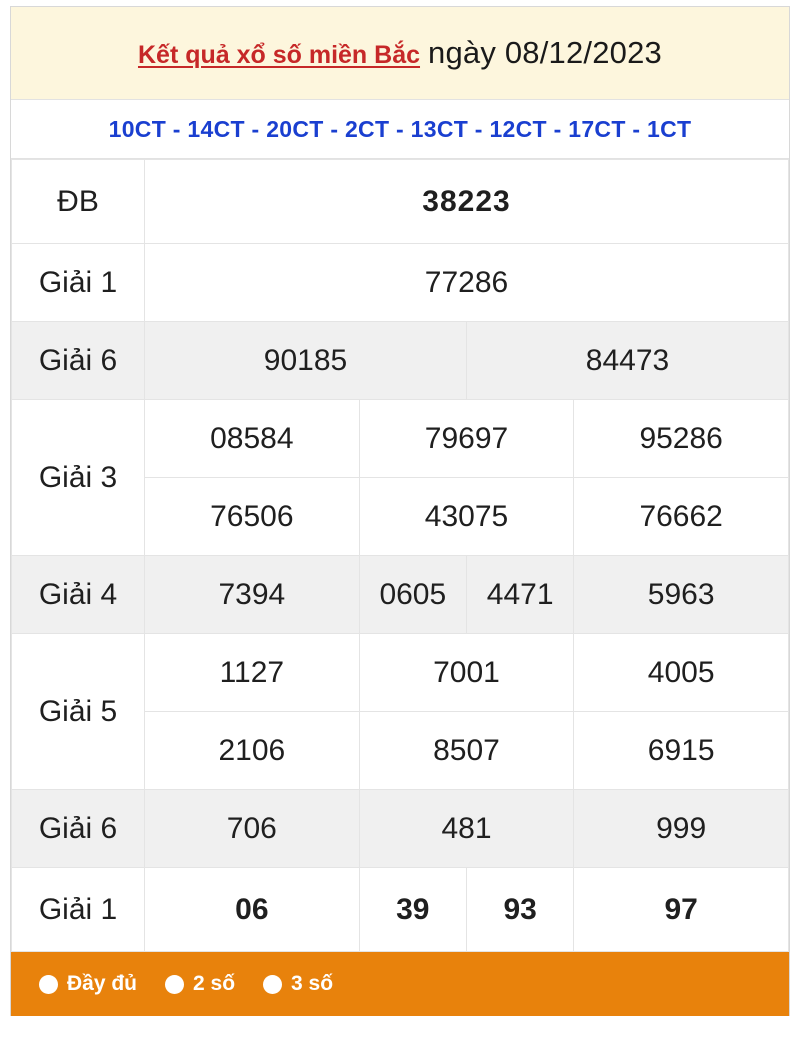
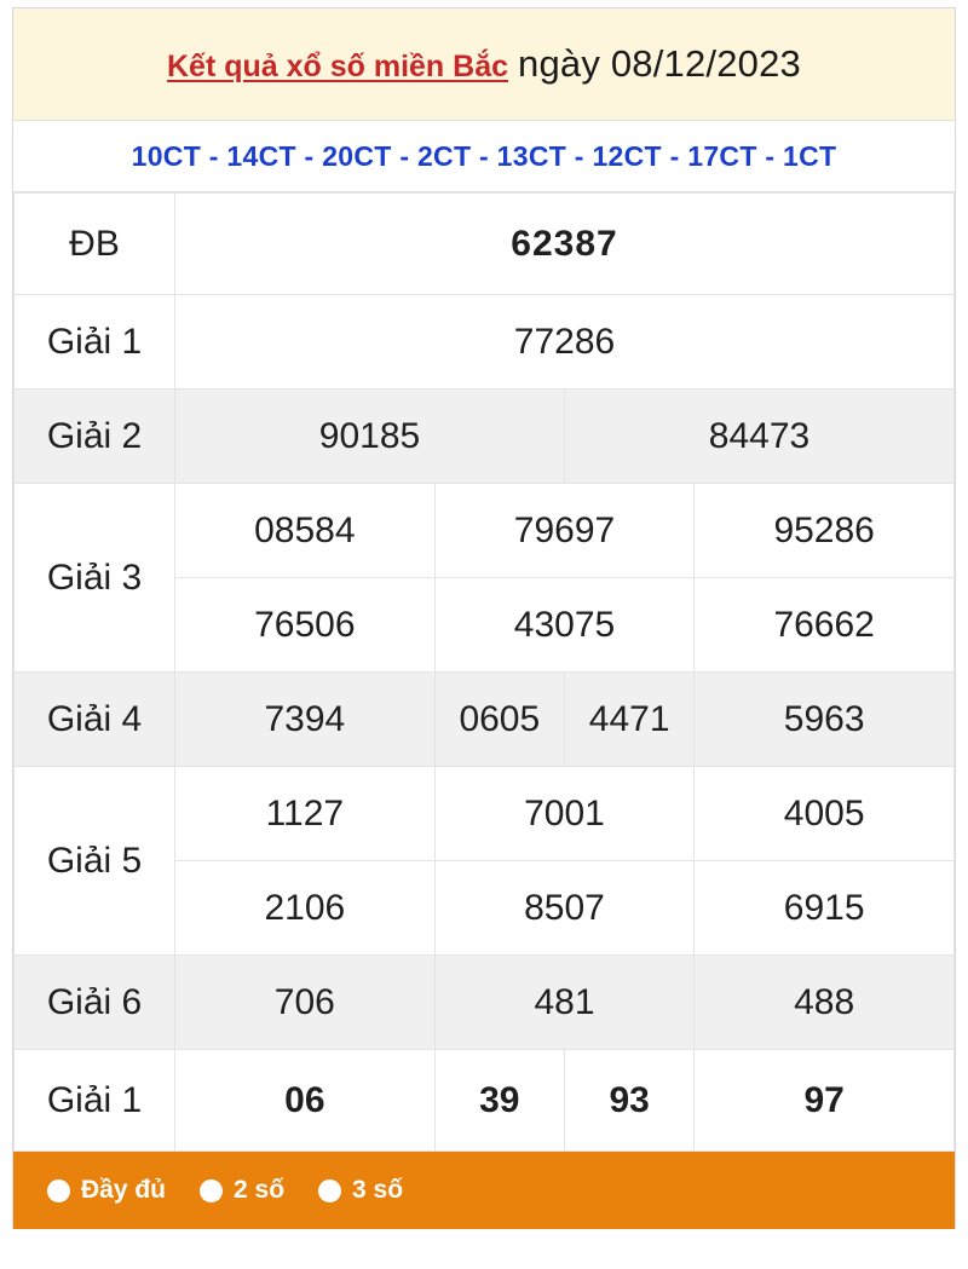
  Kết quả xổ số miền Bắc
  ngày 08/12/2023
  10CT - 14CT - 20CT - 2CT - 13CT - 12CT - 17CT - 1CT
- ĐB	38223
+ ĐB	62387
  Giải 1	77286
- Giải 6	90185	84473
+ Giải 2	90185	84473
  Giải 3	08584	79697	95286
  76506	43075	76662
  Giải 4	7394	0605	4471	5963
  Giải 5	1127	7001	4005
  2106	8507	6915
- Giải 6	706	481	999
+ Giải 6	706	481	488
  Giải 1	06	39	93	97
  Đầy đủ
  2 số
  3 số
